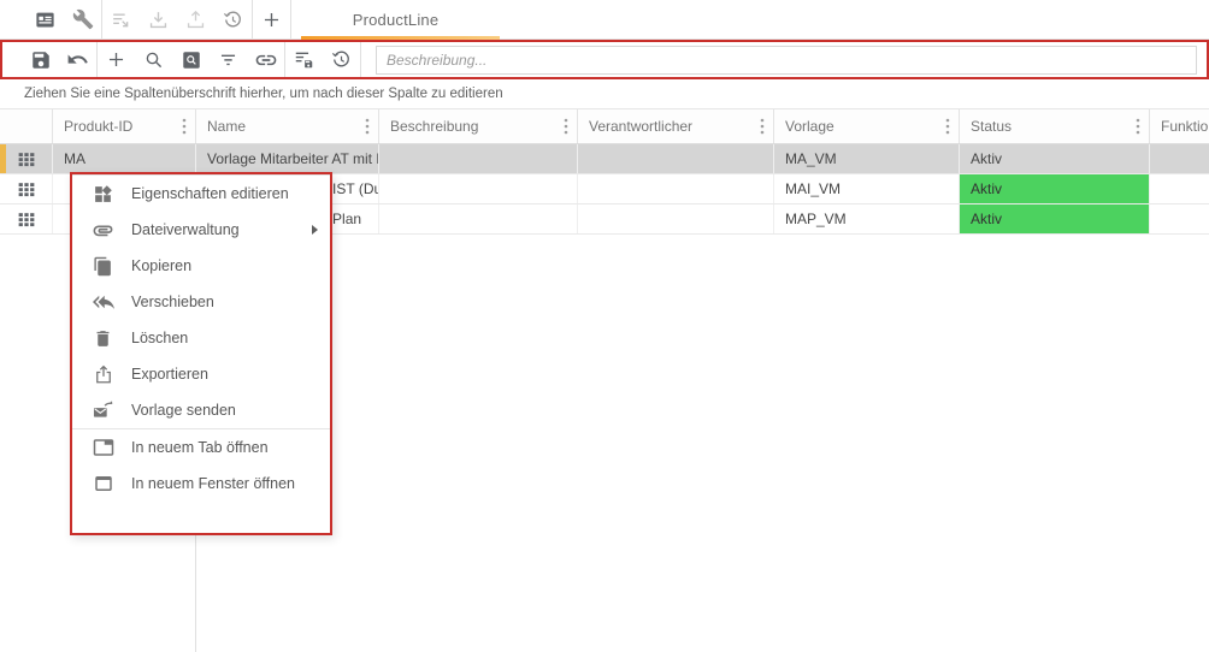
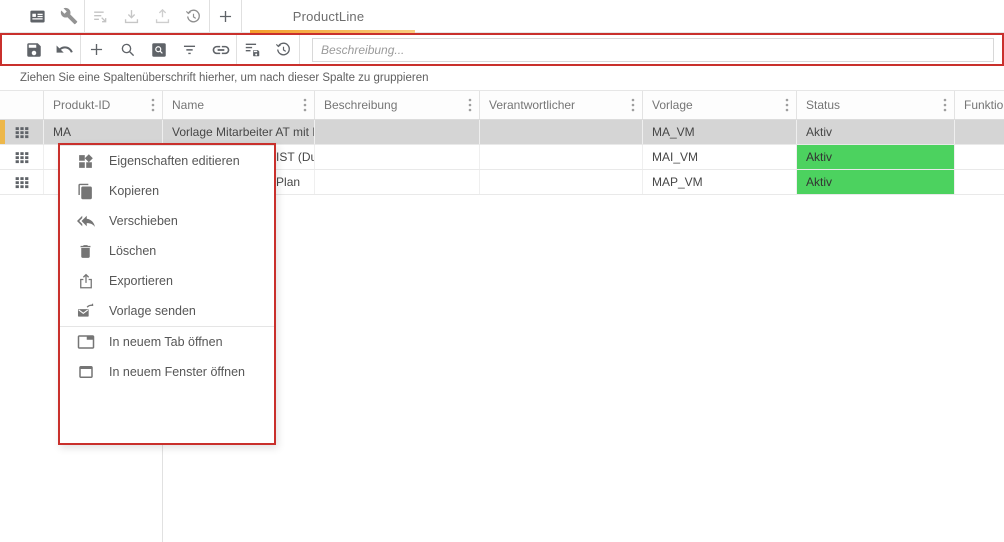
  ProductLine
  Beschreibung...
- Ziehen Sie eine Spaltenüberschrift hierher, um nach dieser Spalte zu editieren
+ Ziehen Sie eine Spaltenüberschrift hierher, um nach dieser Spalte zu gruppieren
  Produkt-ID
  Name
  Beschreibung
  Verantwortlicher
  Vorlage
  Status
  Funktio
  MA
  Vorlage Mitarbeiter AT mit I
  MA_VM
  Aktiv
  MAI_VM
  Aktiv
  MAP_VM
  Aktiv
  Eigenschaften editieren
- Dateiverwaltung
  Kopieren
  Verschieben
  Löschen
  Exportieren
  Vorlage senden
  In neuem Tab öffnen
  In neuem Fenster öffnen
